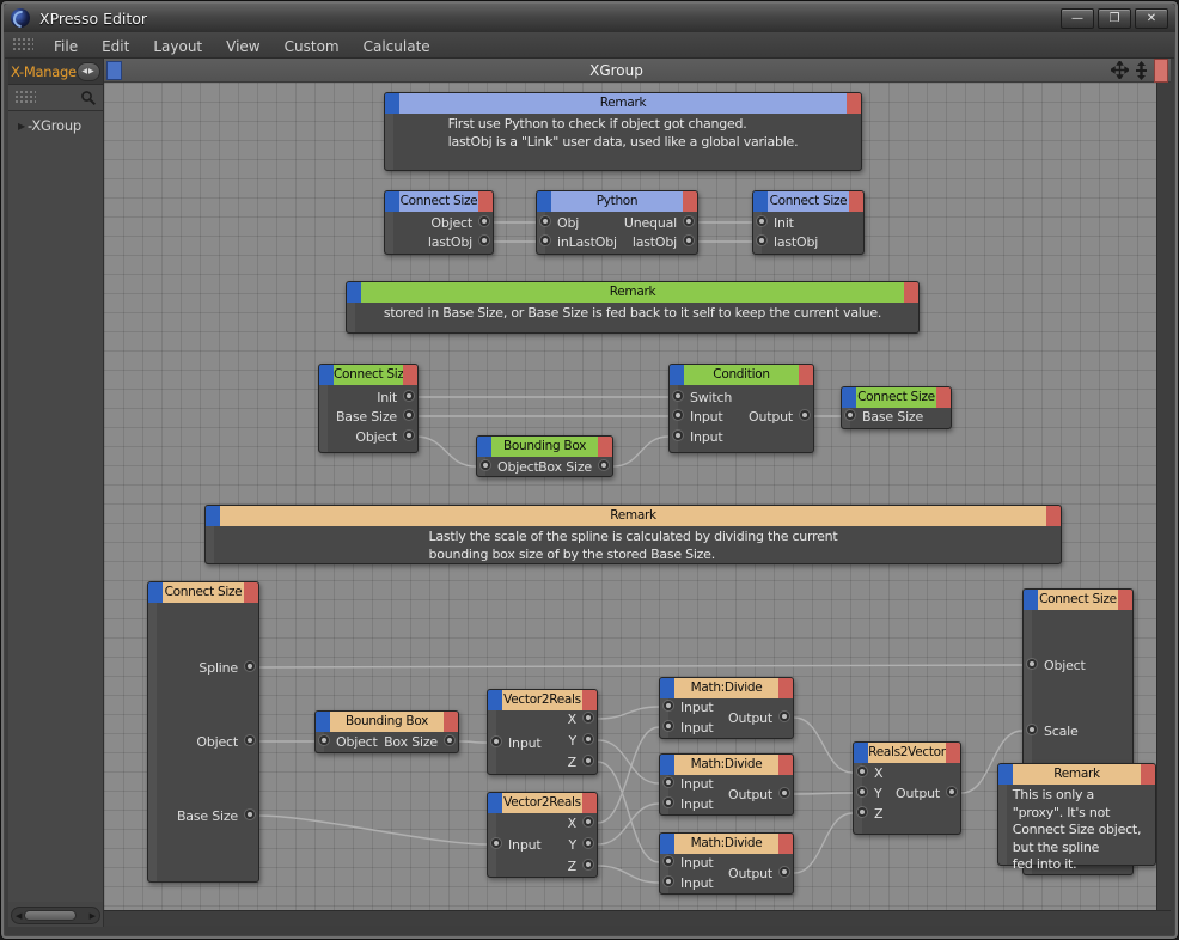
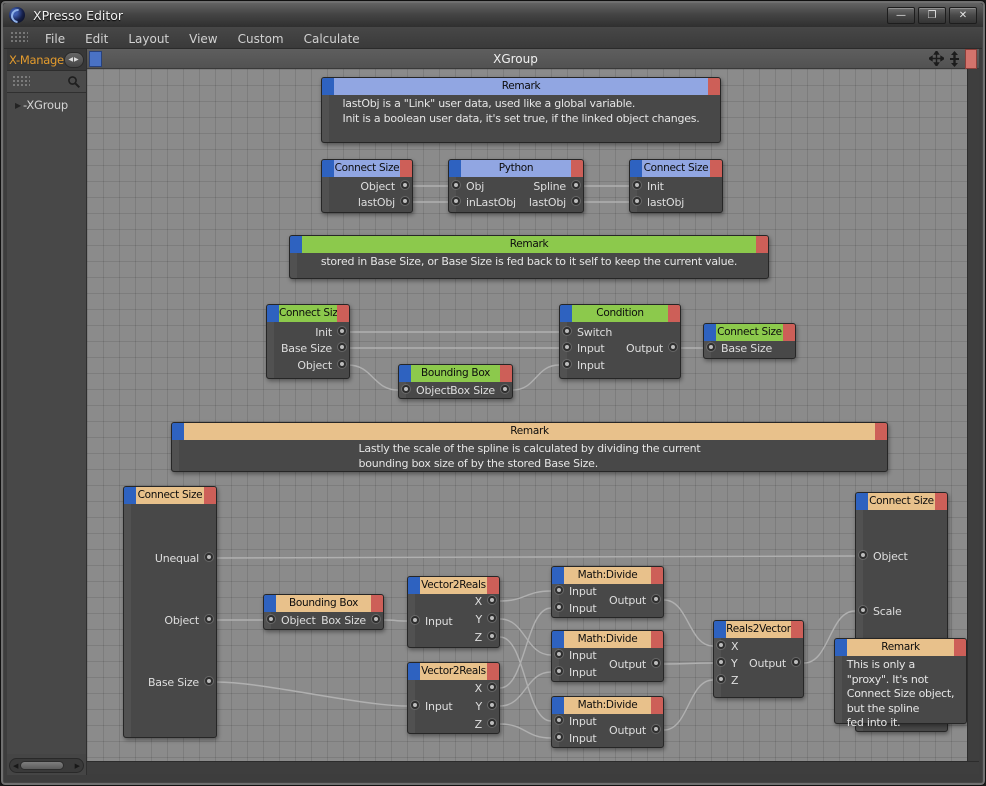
  XPresso Editor
  —
  ❐
  ✕
  File Edit Layout View Custom Calculate
  X-Manage
  ▶
  -XGroup
  ◀
  ▶
  XGroup
  Remark
- First use Python to check if object got changed.
  lastObj is a "Link" user data, used like a global variable.
+ Init is a boolean user data, it's set true, if the linked object changes.
  Connect Size
  Object
  lastObj
  Python
  Obj
  inLastObj
- Unequal
+ Spline
  lastObj
  Connect Size
  Init
  lastObj
  Remark
  stored in Base Size, or Base Size is fed back to it self to keep the current value.
  Connect Siz
  Init
  Base Size
  Object
  Bounding Box
  Object
  Box Size
  Condition
  Switch
  Input
  Input
  Output
  Connect Size
  Base Size
  Remark
  Lastly the scale of the spline is calculated by dividing the current
  bounding box size of by the stored Base Size.
  Connect Size
- Spline
+ Unequal
  Object
  Base Size
  Bounding Box
  Object
  Box Size
  Vector2Reals
  Input
  X
  Y
  Z
  Vector2Reals
  Input
  X
  Y
  Z
  Math:Divide
  Input
  Input
  Output
  Math:Divide
  Input
  Input
  Output
  Math:Divide
  Input
  Input
  Output
  Reals2Vector
  X
  Y
  Z
  Output
  Connect Size
  Object
  Scale
  Remark
  This is only a
  "proxy". It's not
  Connect Size object,
  but the spline
  fed into it.
